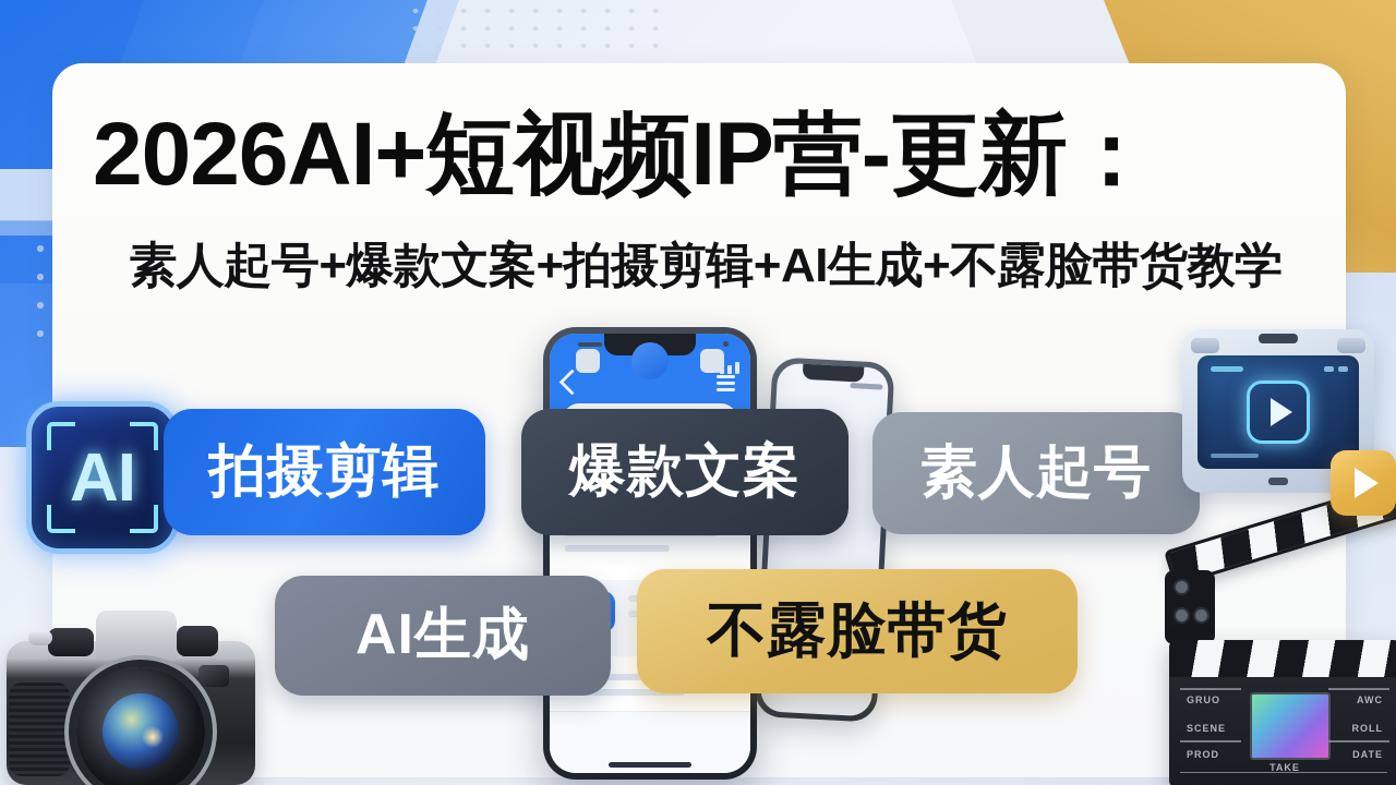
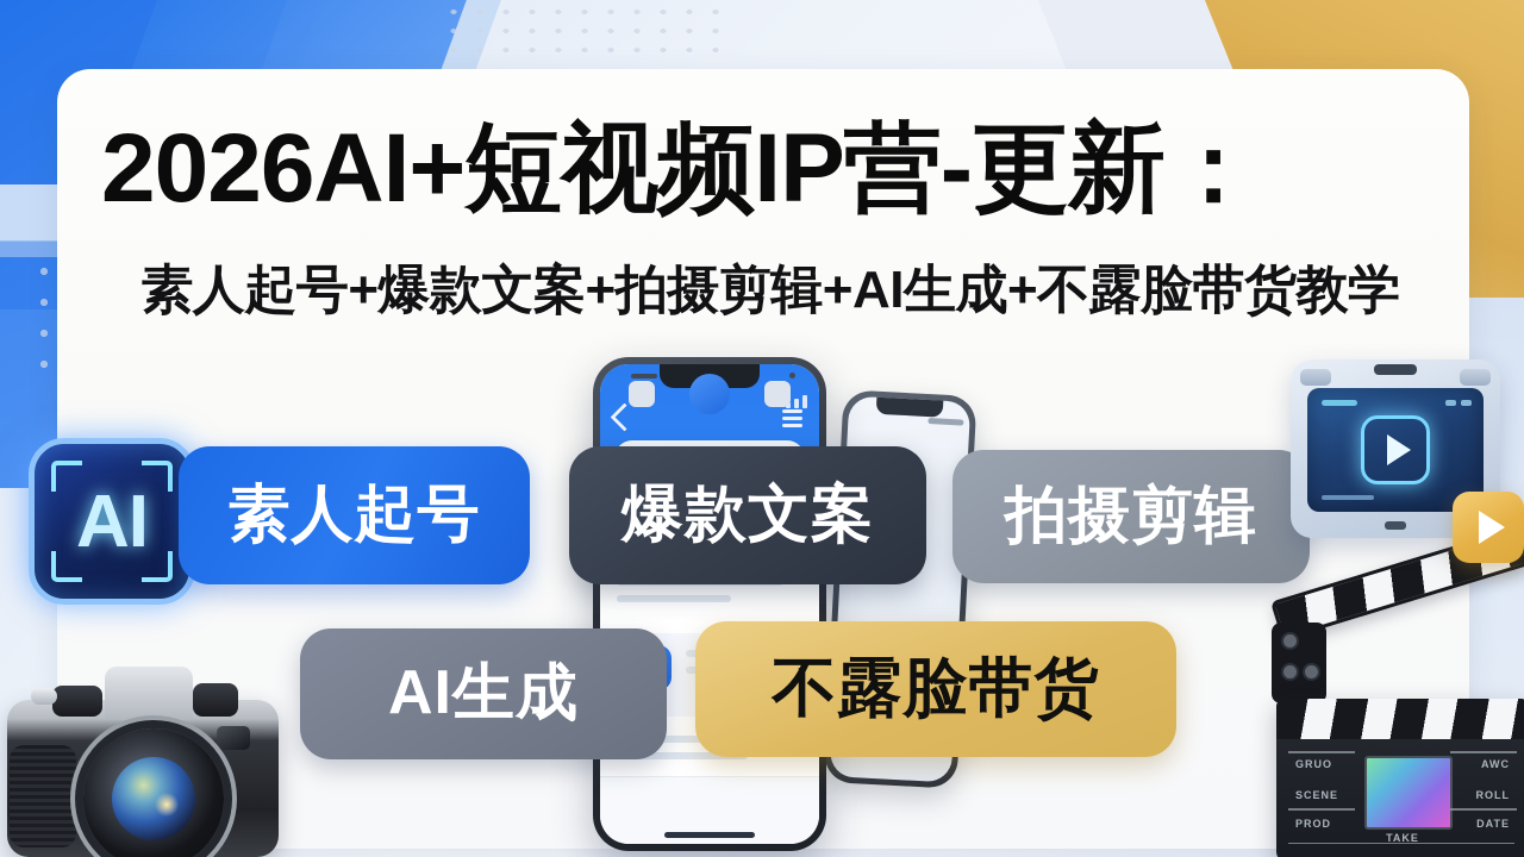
  2026AI+短视频IP营-更新：
  素人起号+爆款文案+拍摄剪辑+AI生成+不露脸带货教学
  AI
- 拍摄剪辑
+ 素人起号
  爆款文案
- 素人起号
+ 拍摄剪辑
  AI生成
  不露脸带货
  GRUO
  AWC
  SCENE
  ROLL
  PROD
  TAKE
  DATE
